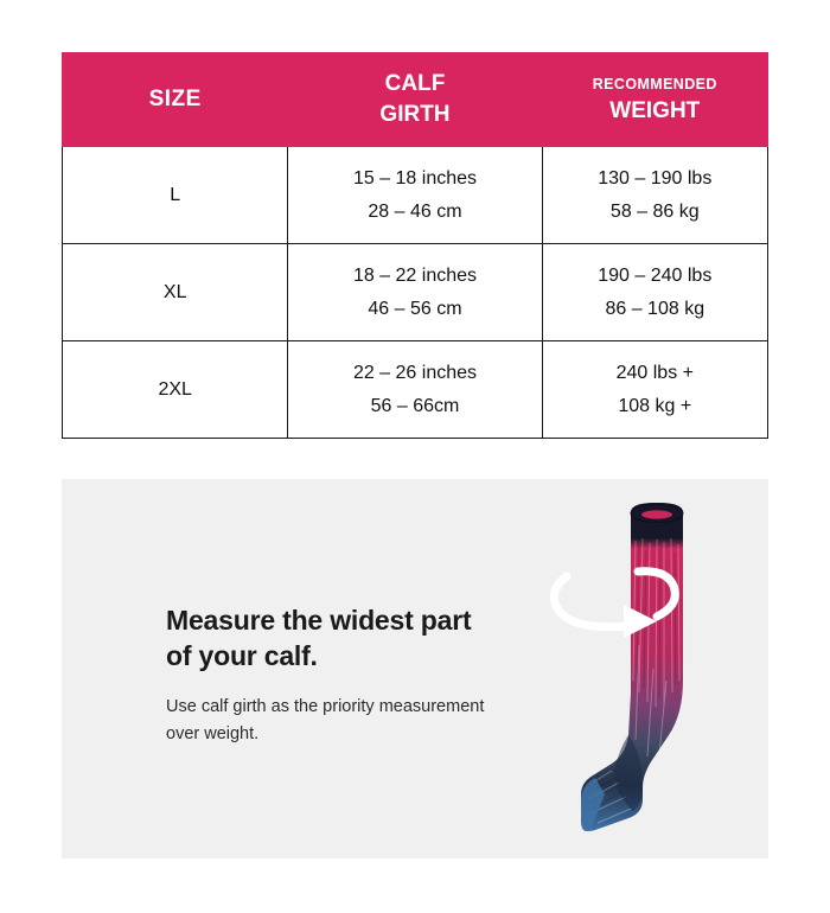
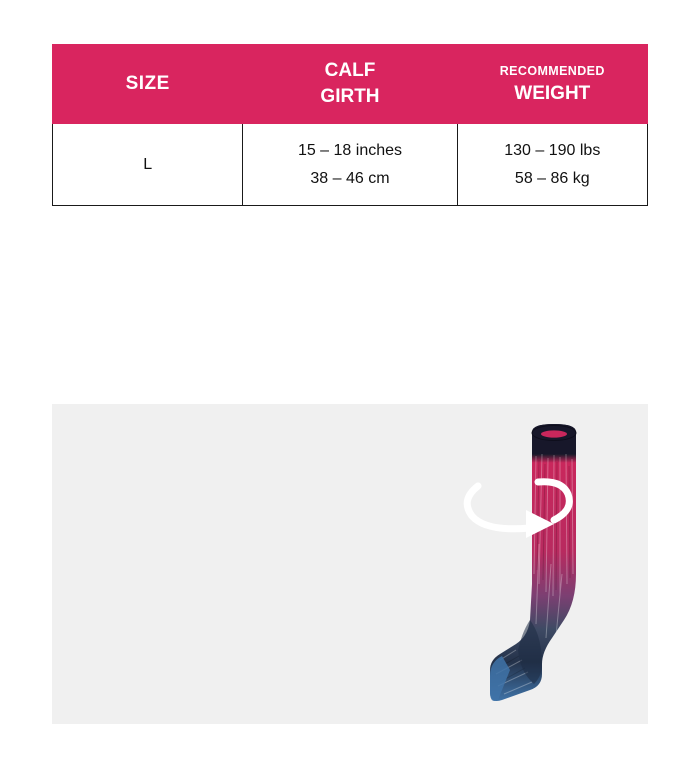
  SIZE	CALF GIRTH	RECOMMENDED WEIGHT
- L	15 – 18 inches 28 – 46 cm	130 – 190 lbs 58 – 86 kg
+ L	15 – 18 inches 38 – 46 cm	130 – 190 lbs 58 – 86 kg
- XL	18 – 22 inches 46 – 56 cm	190 – 240 lbs 86 – 108 kg
- 2XL	22 – 26 inches 56 – 66cm	240 lbs + 108 kg +
- Measure the widest part of your calf.
- Use calf girth as the priority measurement over weight.
